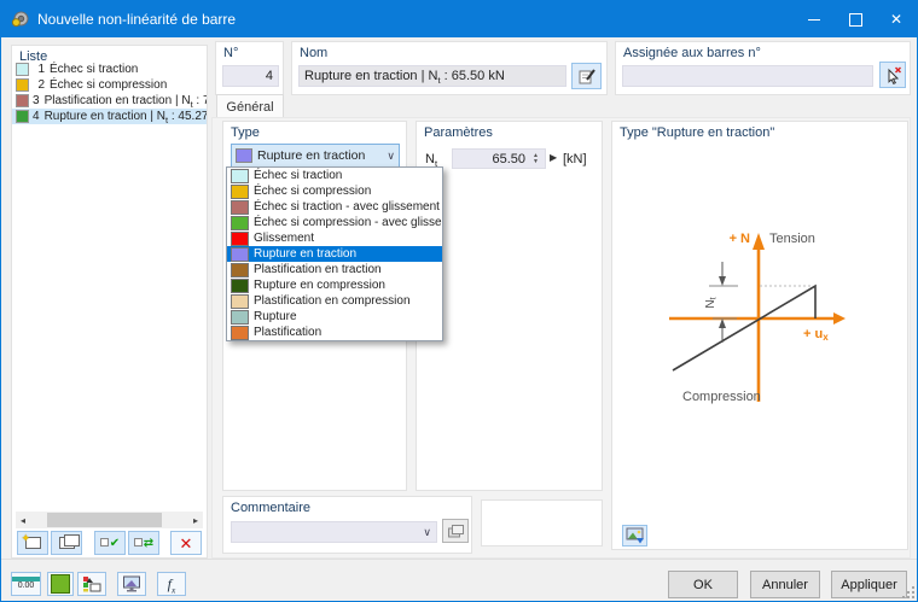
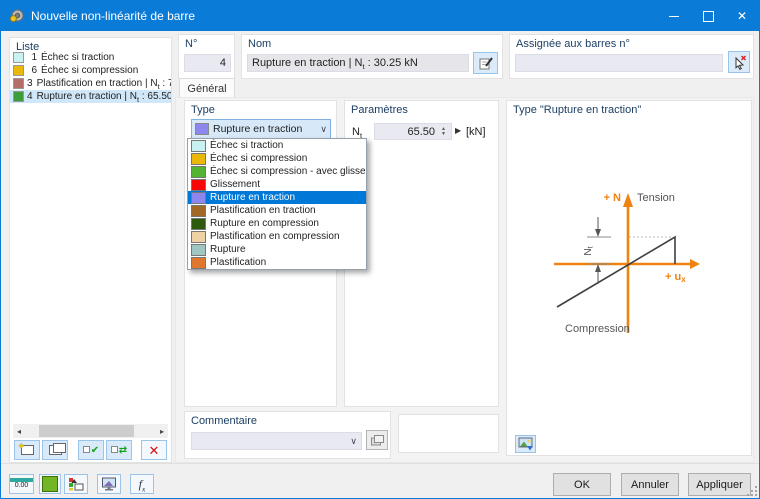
  Nouvelle non-linéarité de barre
  ✕
  Liste
  1
  Échec si traction
- 2
+ 6
  Échec si compression
  3
  Plastification en traction | Nt : 7
  4
- Rupture en traction | Nt : 45.27
+ Rupture en traction | Nt : 65.50
  ◂
  ▸
  ✦
  ✔
  ⇄
  ✕
  N°
  4
  Nom
- Rupture en traction | Nt : 65.50 kN
+ Rupture en traction | Nt : 30.25 kN
  Assignée aux barres n°
  Général
  Type
  Rupture en traction
  ∨
  Échec si traction
  Échec si compression
- Échec si traction - avec glissement
  Échec si compression - avec glisse
  Glissement
  Rupture en traction
  Plastification en traction
  Rupture en compression
  Plastification en compression
  Rupture
  Plastification
  Paramètres
  Nt
  65.50
  ▶
  [kN]
  Type "Rupture en traction"
  + N
  Tension
  + ux
  Compression
  Commentaire
  ∨
  fx
  OK
  Annuler
  Appliquer
